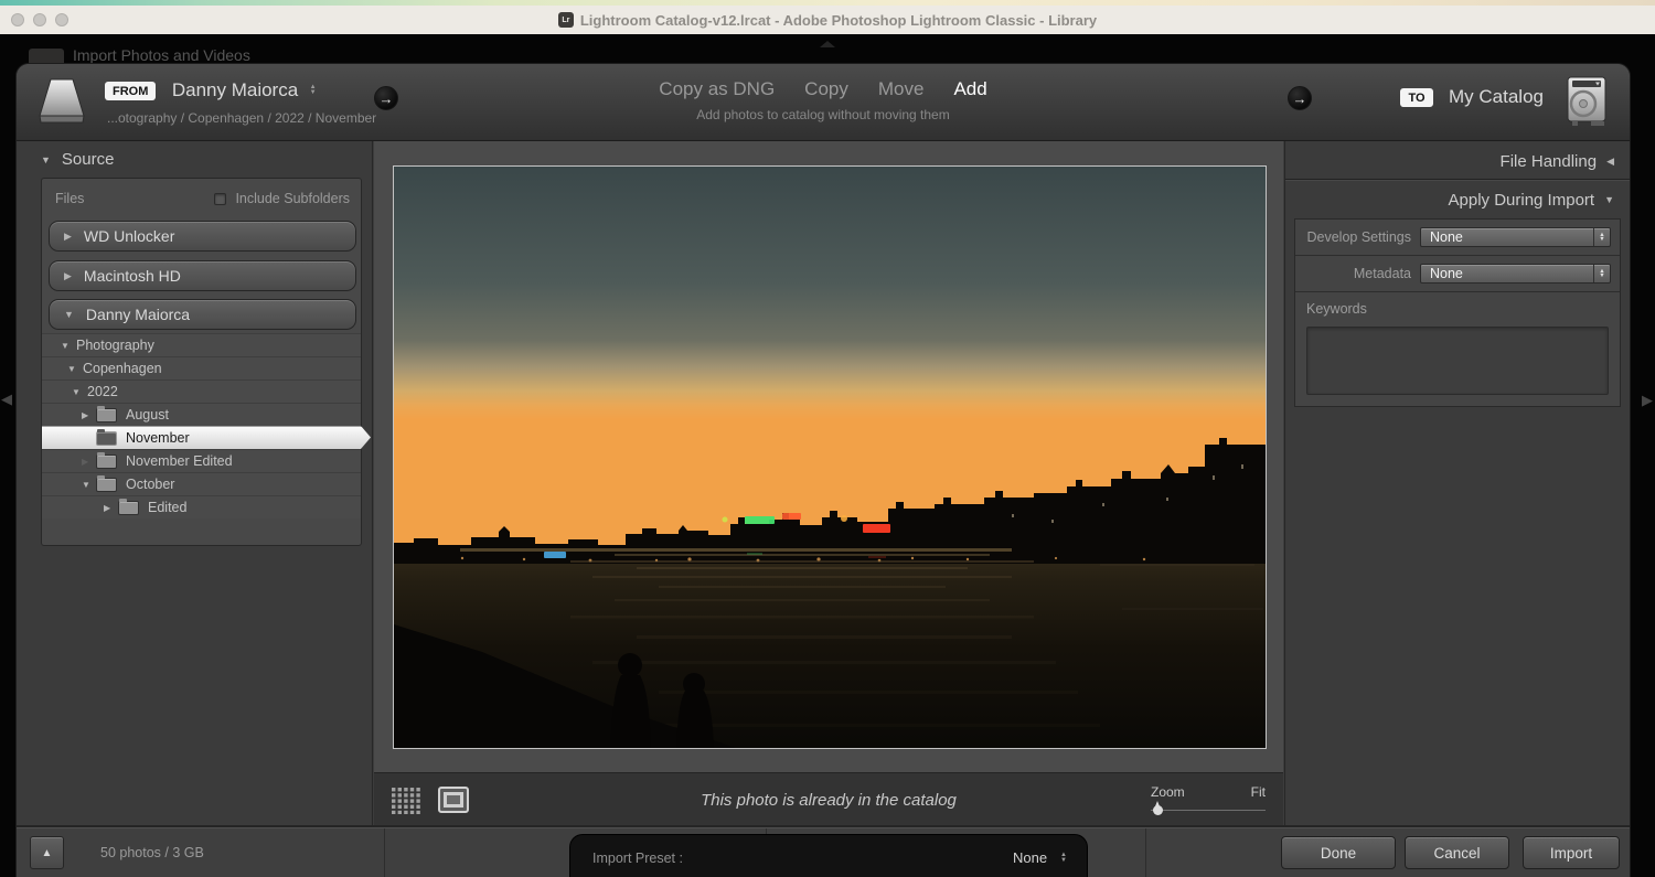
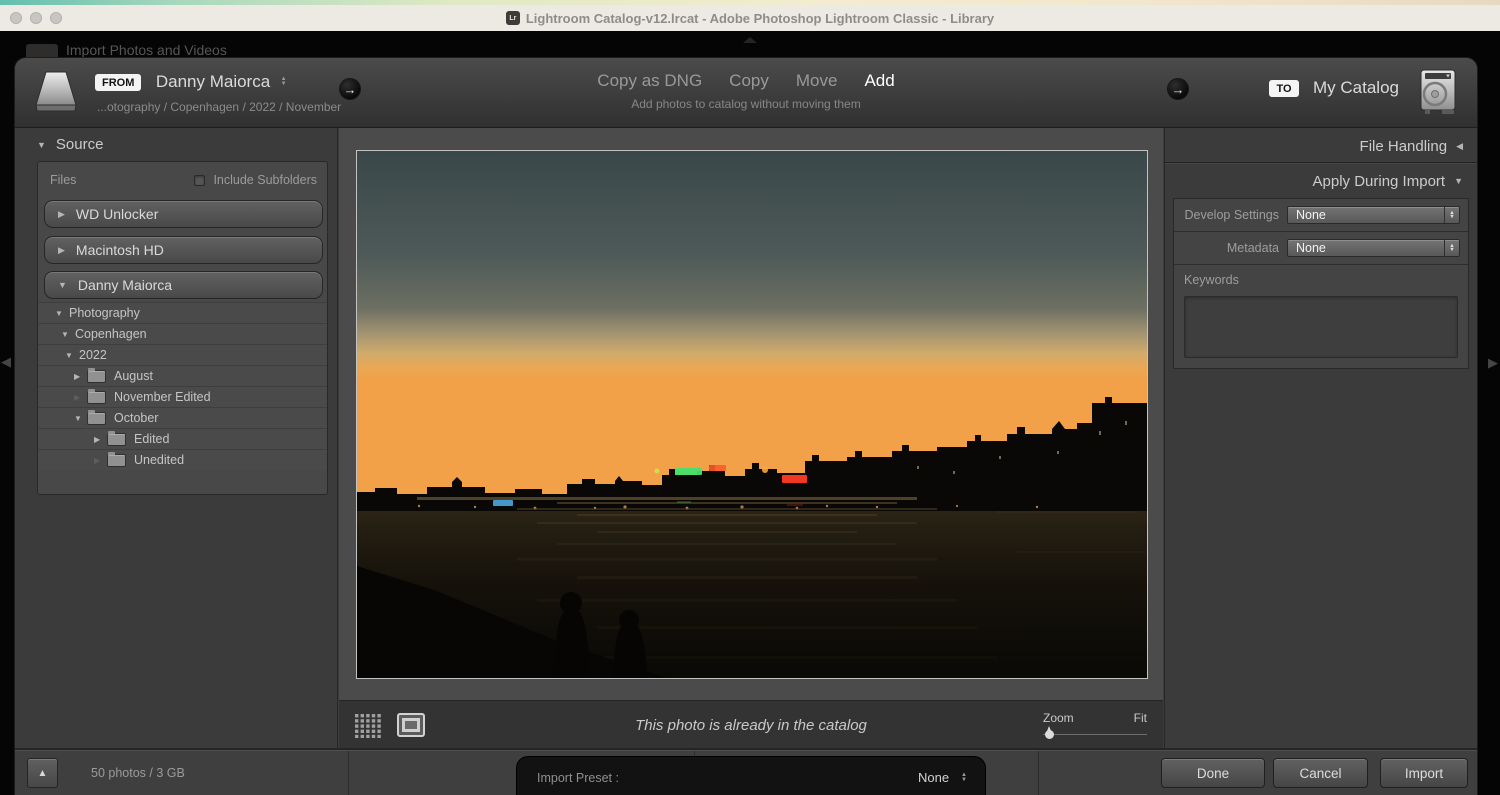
  Lightroom Catalog-v12.lrcat - Adobe Photoshop Lightroom Classic - Library
  Import Photos and Videos
  ◀
  ▶
  FROM Danny Maiorca
  ...otography / Copenhagen / 2022 / November
  →
  Copy as DNG
  Copy
  Move
  Add
  Add photos to catalog without moving them
  →
  TO My Catalog
  ▼
  Source
  Files
  Include Subfolders
  ▶
  WD Unlocker
  ▶
  Macintosh HD
  ▼
  Danny Maiorca
  ▼
  Photography
  ▼
  Copenhagen
  ▼
  2022
  ▶
  August
- November
  November Edited
  ▼
  October
  ▶
  Edited
+ Unedited
  This photo is already in the catalog
  Zoom
  Fit
  File Handling
  ◀
  Apply During Import
  ▼
  Develop Settings
  None
  Metadata
  None
  Keywords
  ▲
  50 photos / 3 GB
  Import Preset :
  None
  Done
  Cancel
  Import
